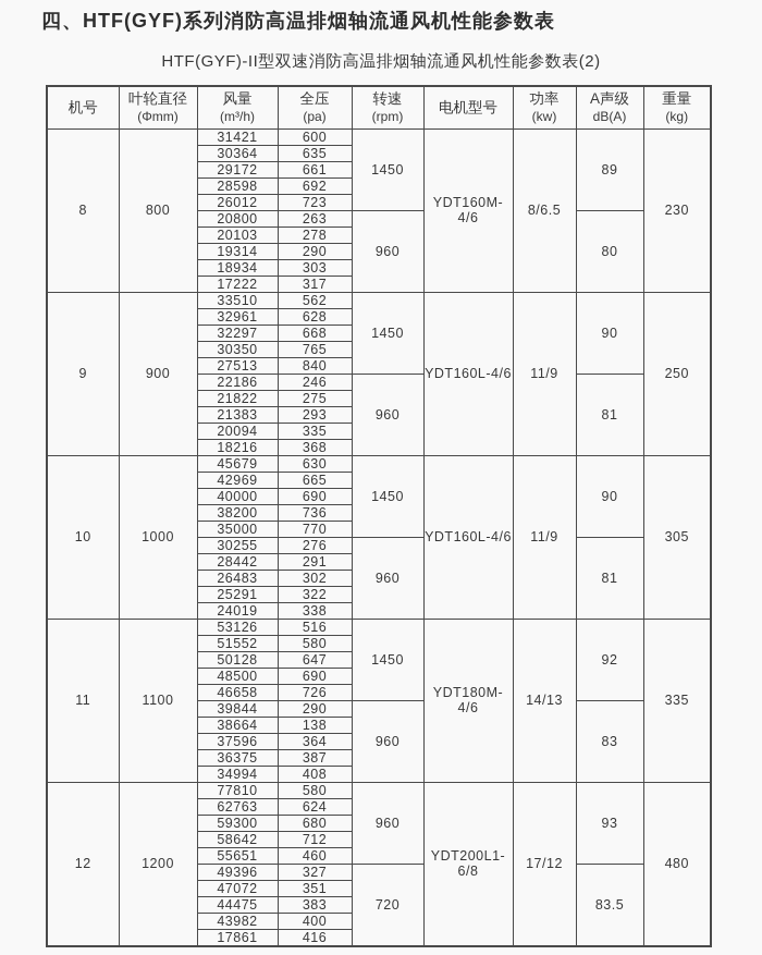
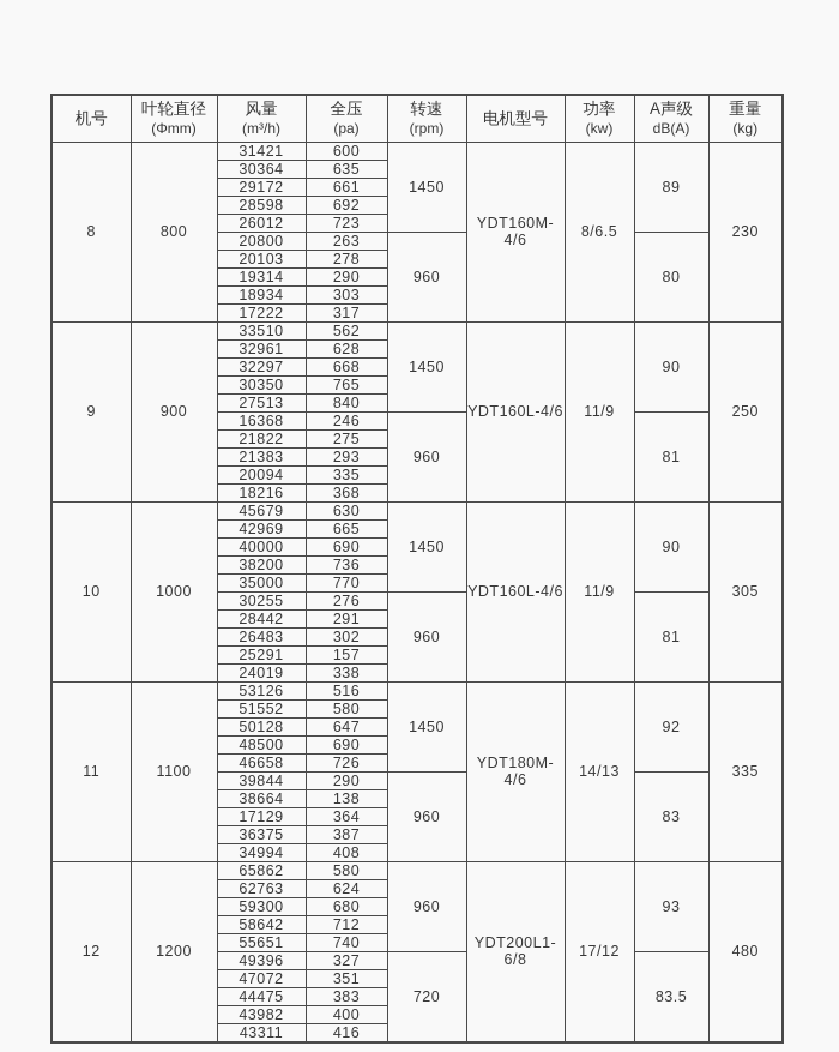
- 四、HTF(GYF)系列消防高温排烟轴流通风机性能参数表
- HTF(GYF)-II型双速消防高温排烟轴流通风机性能参数表(2)
  机号	叶轮直径 (Φmm)	风量 (m³/h)	全压 (pa)	转速 (rpm)	电机型号	功率 (kw)	A声级 dB(A)	重量 (kg)
  8	800	31421	600	1450	YDT160M-4/6	8/6.5	89	230
  30364	635
  29172	661
  28598	692
  26012	723
  20800	263	960	80
  20103	278
  19314	290
  18934	303
  17222	317
  9	900	33510	562	1450	YDT160L-4/6	11/9	90	250
  32961	628
  32297	668
  30350	765
  27513	840
- 22186	246	960	81
+ 16368	246	960	81
  21822	275
  21383	293
  20094	335
  18216	368
  10	1000	45679	630	1450	YDT160L-4/6	11/9	90	305
  42969	665
  40000	690
  38200	736
  35000	770
  30255	276	960	81
  28442	291
  26483	302
- 25291	322
+ 25291	157
  24019	338
  11	1100	53126	516	1450	YDT180M-4/6	14/13	92	335
  51552	580
  50128	647
  48500	690
  46658	726
  39844	290	960	83
  38664	138
- 37596	364
+ 17129	364
  36375	387
  34994	408
- 12	1200	77810	580	960	YDT200L1-6/8	17/12	93	480
+ 12	1200	65862	580	960	YDT200L1-6/8	17/12	93	480
  62763	624
  59300	680
  58642	712
- 55651	460
+ 55651	740
  49396	327	720	83.5
  47072	351
  44475	383
  43982	400
- 17861	416
+ 43311	416
